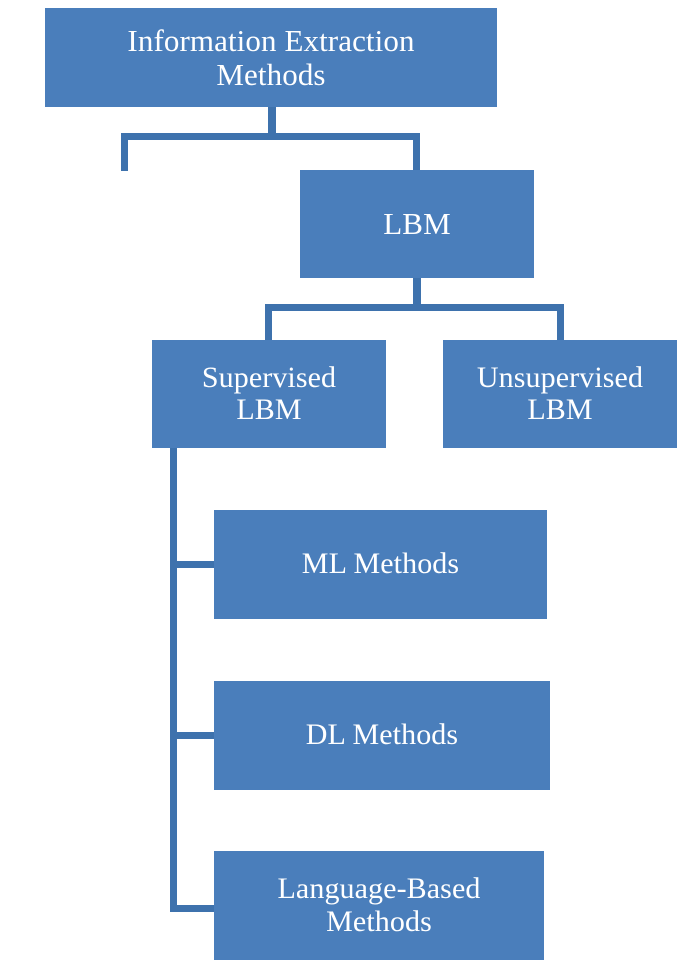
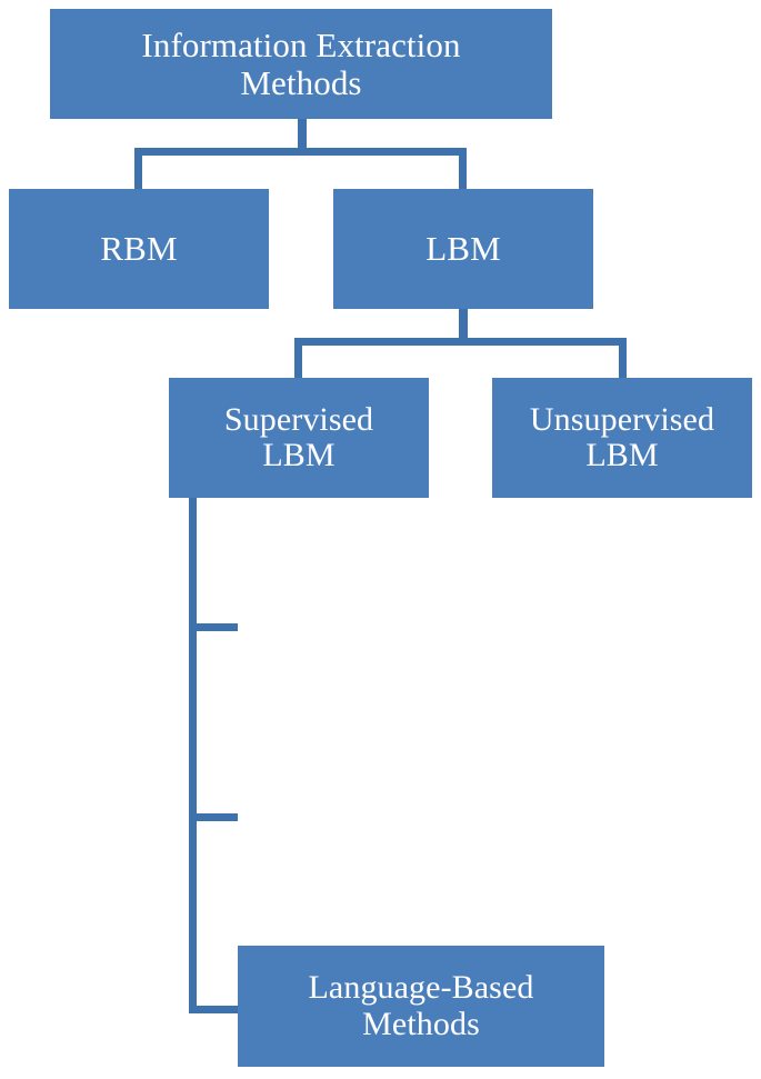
  Information Extraction
  Methods
+ RBM
  LBM
  Supervised
  LBM
  Unsupervised
  LBM
- ML Methods
- DL Methods
  Language-Based
  Methods
